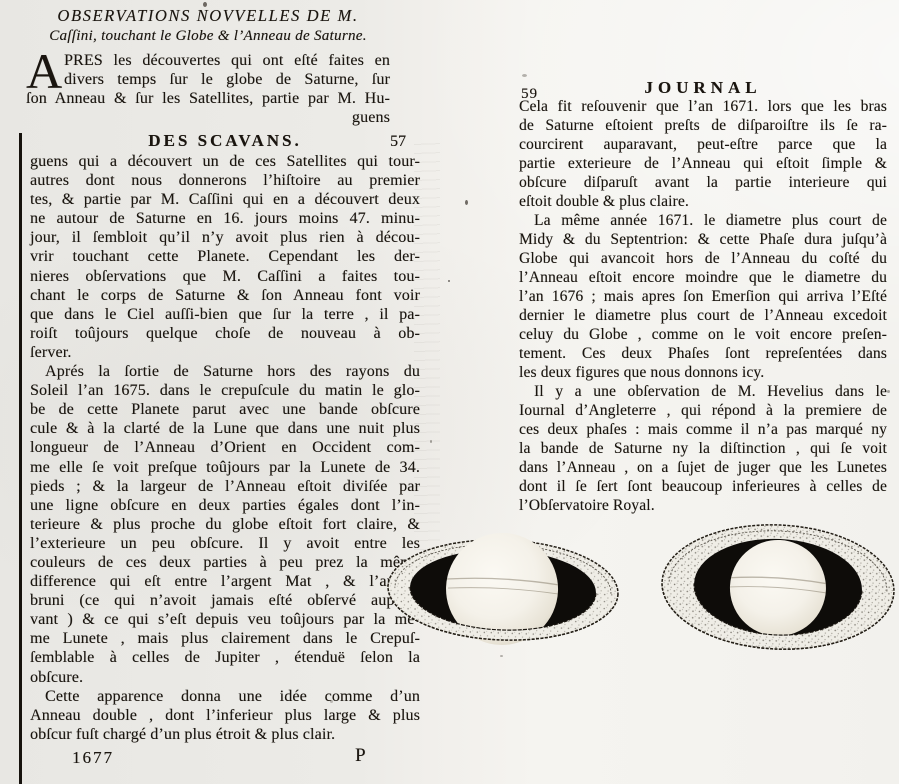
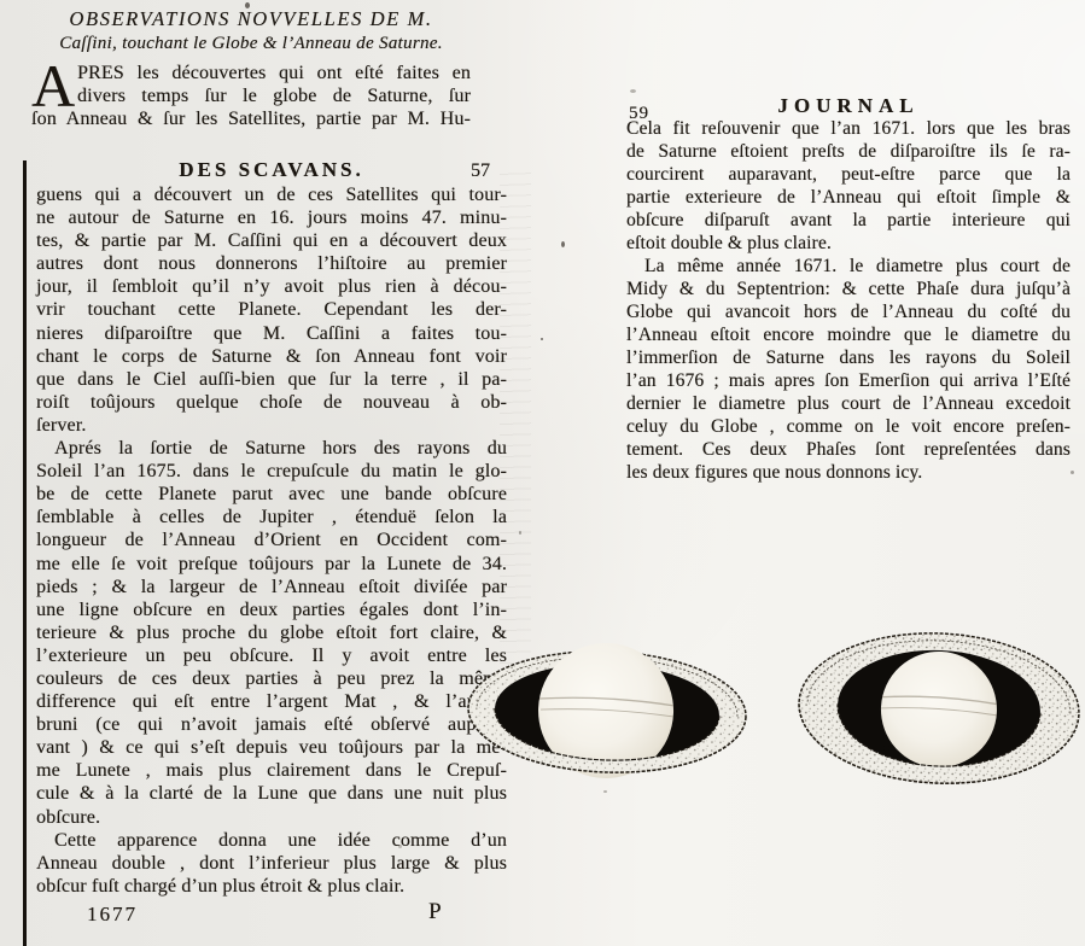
  OBSERVATIONS NOVVELLES DE M.
  Caſſini, touchant le Globe & l’Anneau de Saturne.
  A
  PRES les découvertes qui ont eſté faites en
  divers temps ſur le globe de Saturne, ſur
  ſon Anneau & ſur les Satellites, partie par M. Hu-
- guens
  DES SCAVANS.
  57
  guens qui a découvert un de ces Satellites qui tour-
- autres dont nous donnerons l’hiſtoire au premier
+ ne autour de Saturne en 16. jours moins 47. minu-
  tes, & partie par M. Caſſini qui en a découvert deux
- ne autour de Saturne en 16. jours moins 47. minu-
+ autres dont nous donnerons l’hiſtoire au premier
  jour, il ſembloit qu’il n’y avoit plus rien à décou-
  vrir touchant cette Planete. Cependant les der-
- nieres obſervations que M. Caſſini a faites tou-
+ nieres diſparoiſtre que M. Caſſini a faites tou-
  chant le corps de Saturne & ſon Anneau font voir
  que dans le Ciel auſſi-bien que ſur la terre , il pa-
  roiſt toûjours quelque choſe de nouveau à ob-
  ſerver.
  Aprés la ſortie de Saturne hors des rayons du
  Soleil l’an 1675. dans le crepuſcule du matin le glo-
  be de cette Planete parut avec une bande obſcure
- cule & à la clarté de la Lune que dans une nuit plus
+ ſemblable à celles de Jupiter , étenduë ſelon la
  longueur de l’Anneau d’Orient en Occident com-
  me elle ſe voit preſque toûjours par la Lunete de 34.
  pieds ; & la largeur de l’Anneau eſtoit diviſée par
  une ligne obſcure en deux parties égales dont l’in-
  terieure & plus proche du globe eſtoit fort claire, &
  l’exterieure un peu obſcure. Il y avoit entre les
  couleurs de ces deux parties à peu prez la mê
  difference qui eſt entre l’argent Mat , & l’a
  bruni (ce qui n’avoit jamais eſté obſervé aup
  vant ) & ce qui s’eſt depuis veu toûjours par la mê
  me Lunete , mais plus clairement dans le Crepuſ-
- ſemblable à celles de Jupiter , étenduë ſelon la
+ cule & à la clarté de la Lune que dans une nuit plus
  obſcure.
  Cette apparence donna une idée comme d’un
  Anneau double , dont l’inferieur plus large & plus
  obſcur fuſt chargé d’un plus étroit & plus clair.
  1677
  P
  59
  JOURNAL
  Cela fit reſouvenir que l’an 1671. lors que les bras
  de Saturne eſtoient preſts de diſparoiſtre ils ſe ra-
  courcirent auparavant, peut-eſtre parce que la
  partie exterieure de l’Anneau qui eſtoit ſimple &
  obſcure diſparuſt avant la partie interieure qui
  eſtoit double & plus claire.
  La même année 1671. le diametre plus court de
  Midy & du Septentrion: & cette Phaſe dura juſqu’à
  Globe qui avancoit hors de l’Anneau du coſté du
  l’Anneau eſtoit encore moindre que le diametre du
+ l’immerſion de Saturne dans les rayons du Soleil
  l’an 1676 ; mais apres ſon Emerſion qui arriva l’Eſté
  dernier le diametre plus court de l’Anneau excedoit
  celuy du Globe , comme on le voit encore preſen-
  tement. Ces deux Phaſes ſont repreſentées dans
  les deux figures que nous donnons icy.
- Il y a une obſervation de M. Hevelius dans le
- Iournal d’Angleterre , qui répond à la premiere de
- ces deux phaſes : mais comme il n’a pas marqué ny
- la bande de Saturne ny la diſtinction , qui ſe voit
- dans l’Anneau , on a ſujet de juger que les Lunetes
- dont il ſe ſert ſont beaucoup inferieures à celles de
- l’Obſervatoire Royal.
